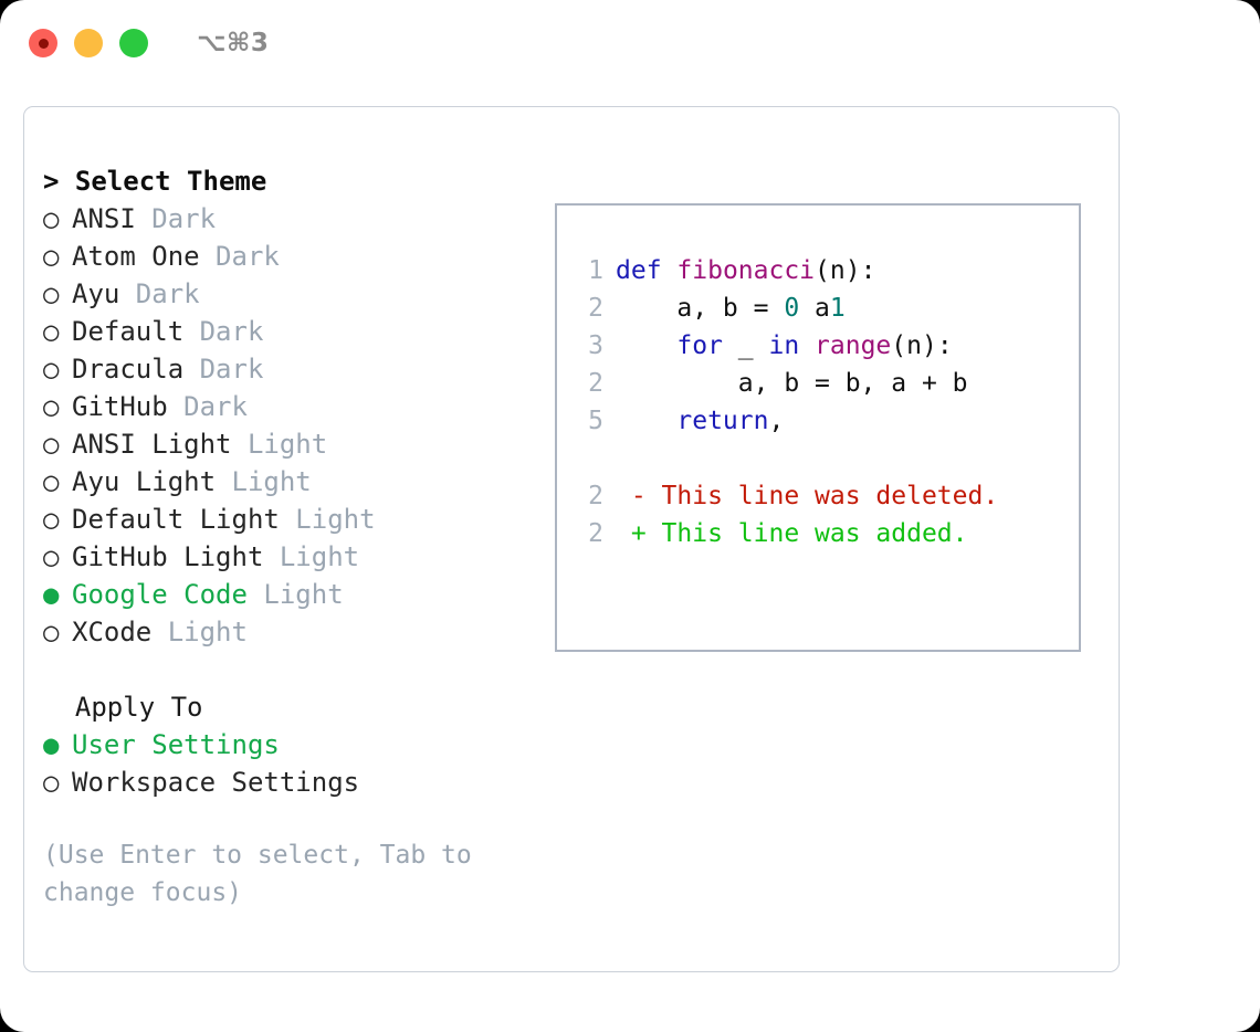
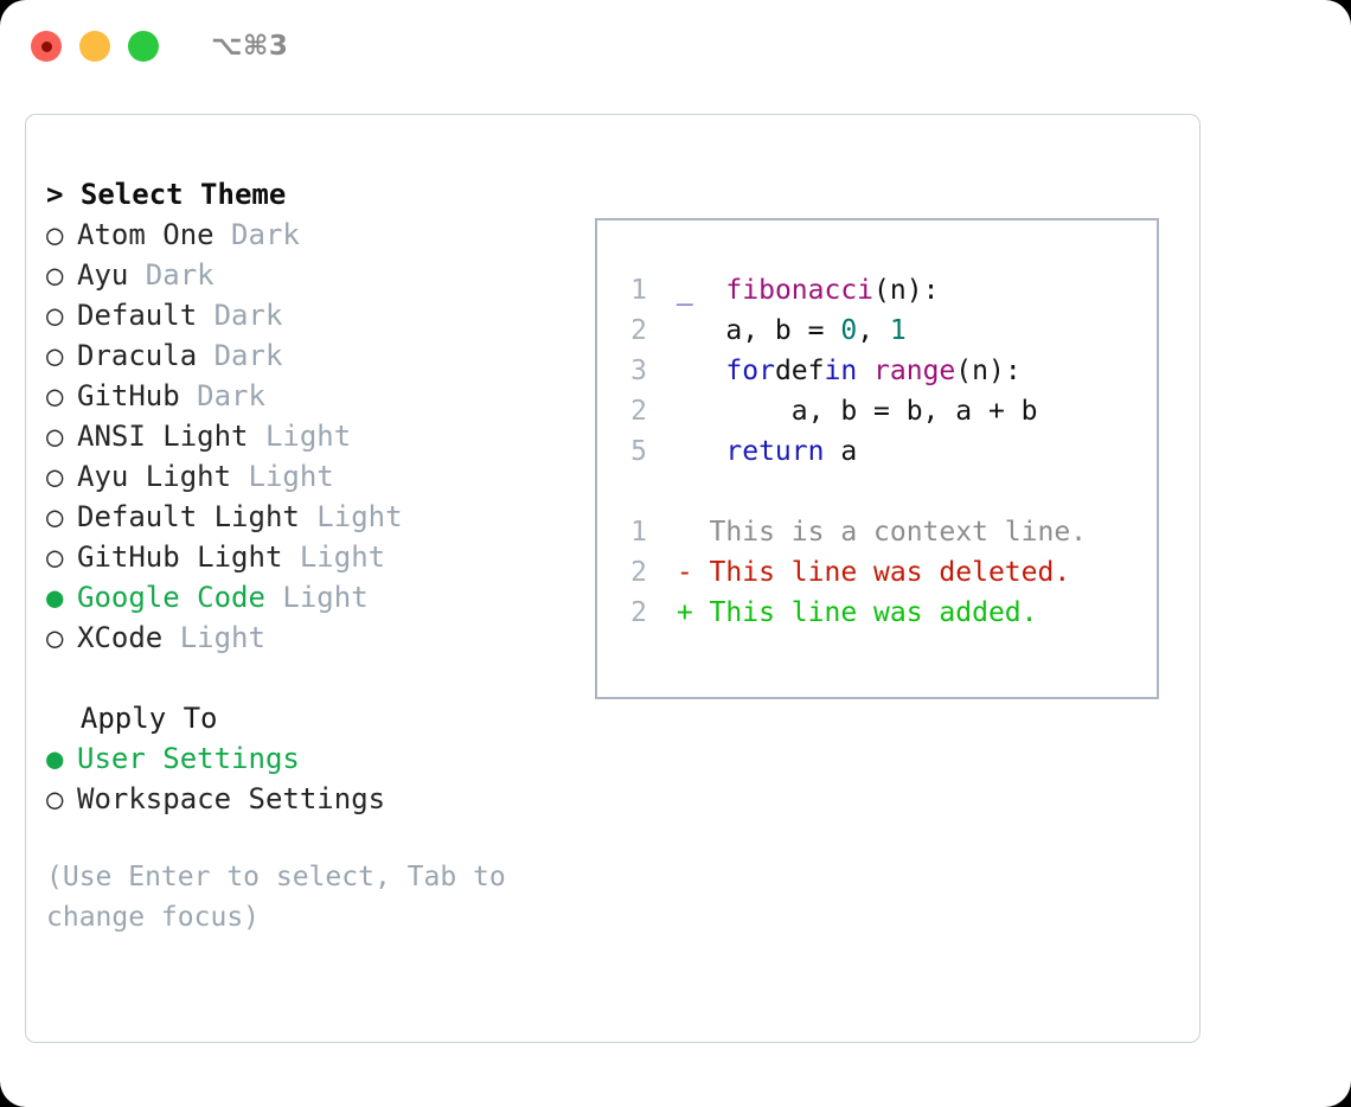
  ⌥⌘3
  > Select Theme
- ○ ANSI Dark
  ○ Atom One Dark
  ○ Ayu Dark
  ○ Default Dark
  ○ Dracula Dark
  ○ GitHub Dark
  ○ ANSI Light Light
  ○ Ayu Light Light
  ○ Default Light Light
  ○ GitHub Light Light
  ● Google Code Light
  ○ XCode Light
  Apply To
  ● User Settings
  ○ Workspace Settings
  (Use Enter to select, Tab to change focus)
- 1 def fibonacci(n):
+ 1 _ fibonacci(n):
- 2 a, b = 0 a1
+ 2 a, b = 0, 1
- 3 for _ in range(n):
+ 3 fordefin range(n):
  2 a, b = b, a + b
- 5 return,
+ 5 return a
+ 1 This is a context line.
  2 - This line was deleted.
  2 + This line was added.
